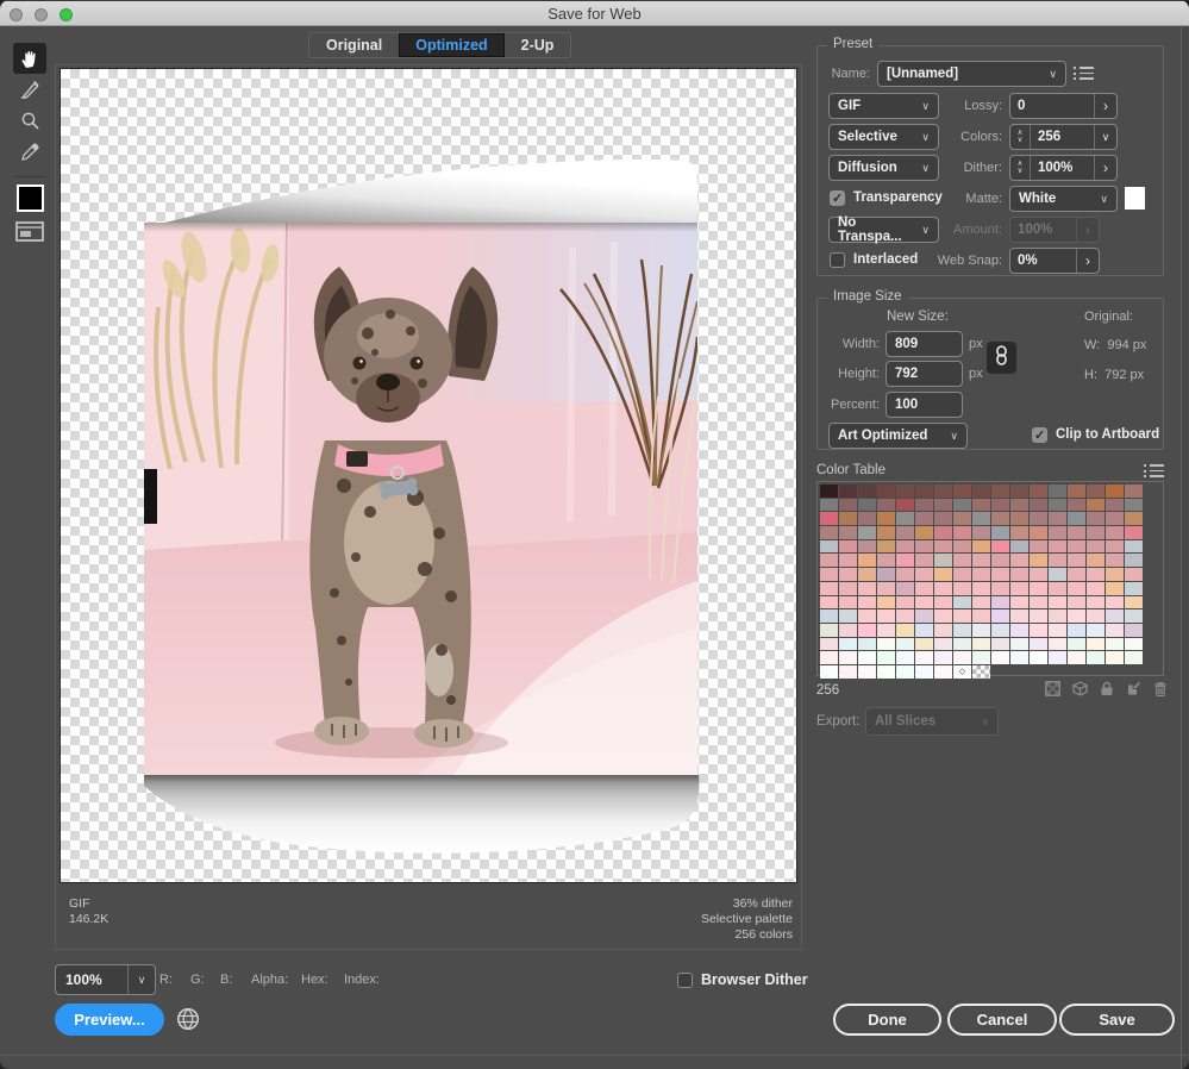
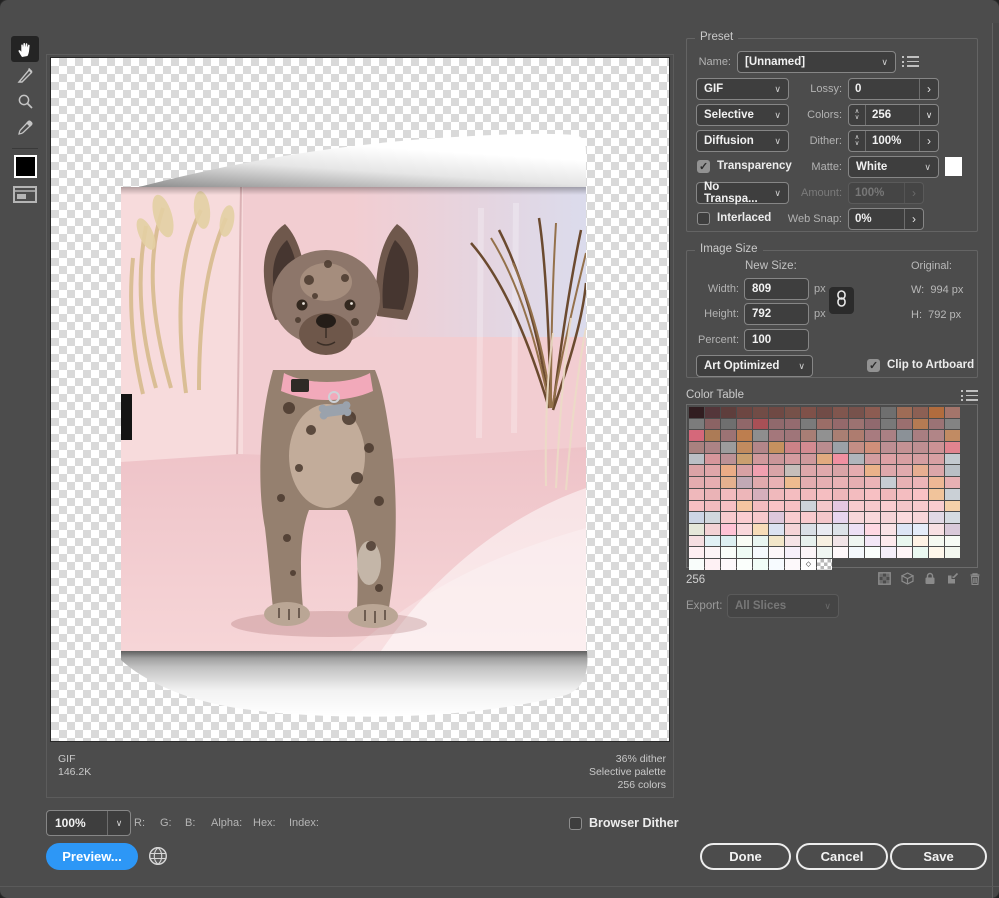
- Save for Web
- Original
- Optimized
- 2-Up
  GIF
  146.2K
  36% dither
  Selective palette
  256 colors
  Preset
  Name:
  [Unnamed]
  ∨
  GIF
  ∨
  Lossy:
  0
  ›
  Selective
  ∨
  Colors:
  256
  ∨
  Diffusion
  ∨
  Dither:
  100%
  ›
  Transparency
  Matte:
  White
  ∨
  No Transpa...
  ∨
  Amount:
  100%
  ›
  Interlaced
  Web Snap:
  0%
  ›
  Image Size
  New Size:
  Original:
  Width:
  809
  px
  W: 994 px
  Height:
  792
  px
  H: 792 px
  Percent:
  100
  Art Optimized
  ∨
  Clip to Artboard
  Color Table
  256
  Export:
  All Slices
  ∨
  100%
  ∨
  R:
  G:
  B:
  Alpha:
  Hex:
  Index:
  Browser Dither
  Preview...
  Done
  Cancel
  Save
